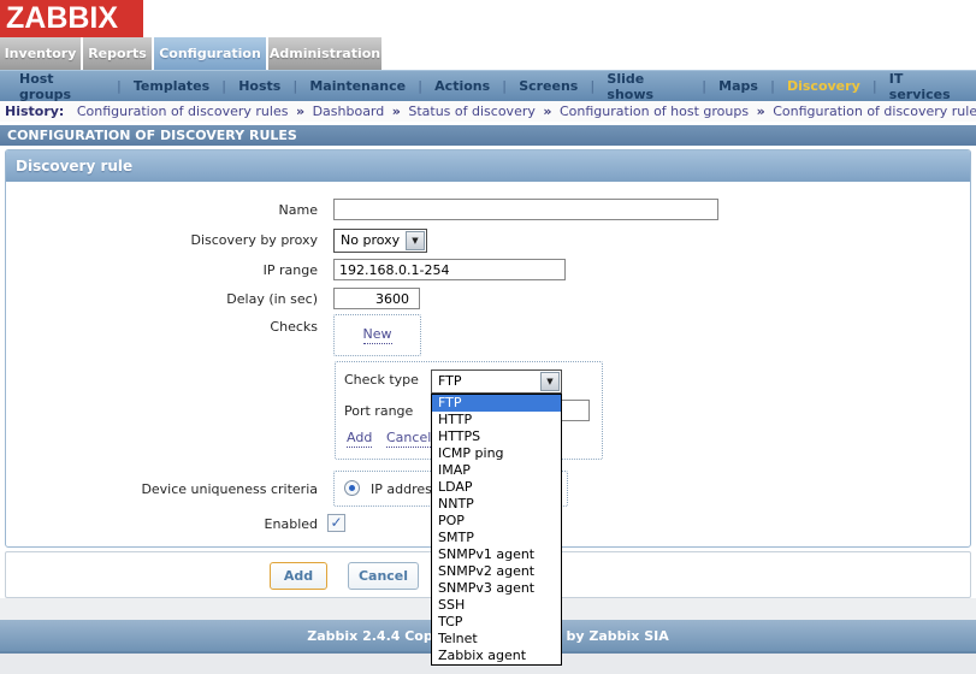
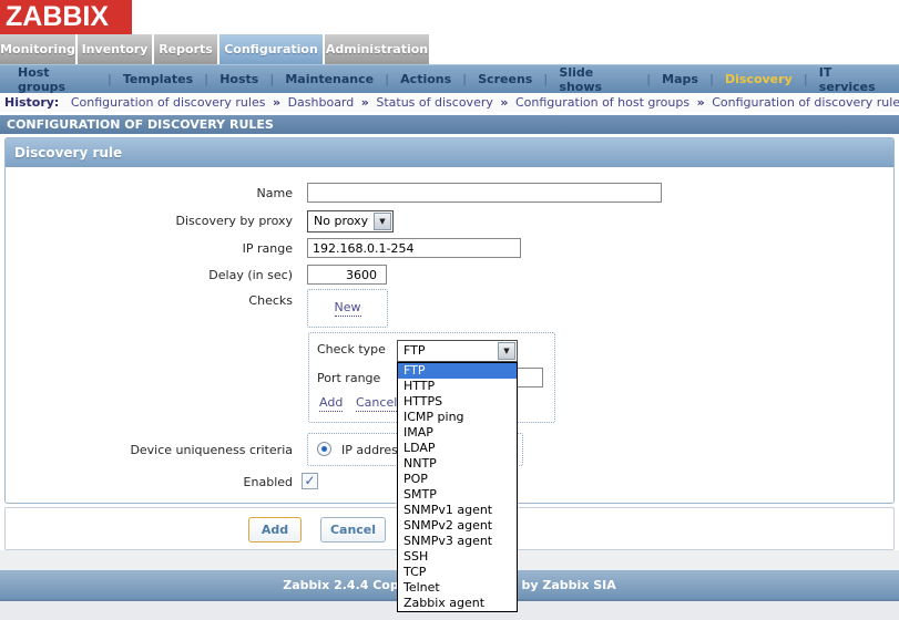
  ZABBIX
+ Monitoring
  Inventory
  Reports
  Configuration
  Administration
  Host groups
  |
  Templates
  |
  Hosts
  |
  Maintenance
  |
  Actions
  |
  Screens
  |
  Slide shows
  |
  Maps
  |
  Discovery
  |
  IT services
  History: Configuration of discovery rules » Dashboard » Status of discovery » Configuration of host groups » Configuration of discovery rule
  CONFIGURATION OF DISCOVERY RULES
  Discovery rule
  Name
  Discovery by proxy
  No proxy
  ▼
  IP range
  192.168.0.1-254
  Delay (in sec)
  3600
  Checks
  New
  Check type
  Port range
  Add
  Cancel
  FTP
  ▼
  Device uniqueness criteria
  IP addres
  Enabled
  ✓
  Add
  Cancel
  FTP
  HTTP
  HTTPS
  ICMP ping
  IMAP
  LDAP
  NNTP
  POP
  SMTP
  SNMPv1 agent
  SNMPv2 agent
  SNMPv3 agent
  SSH
  TCP
  Telnet
  Zabbix agent
